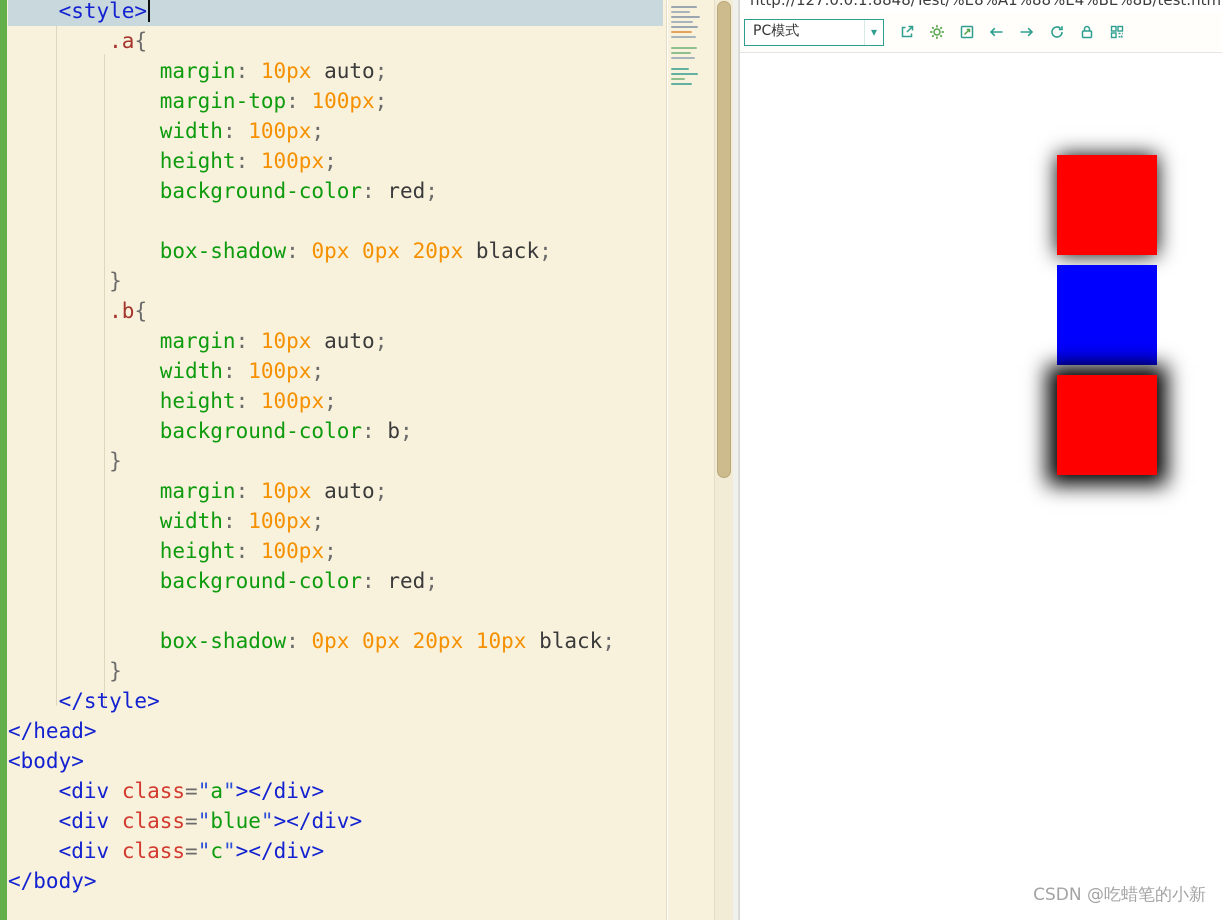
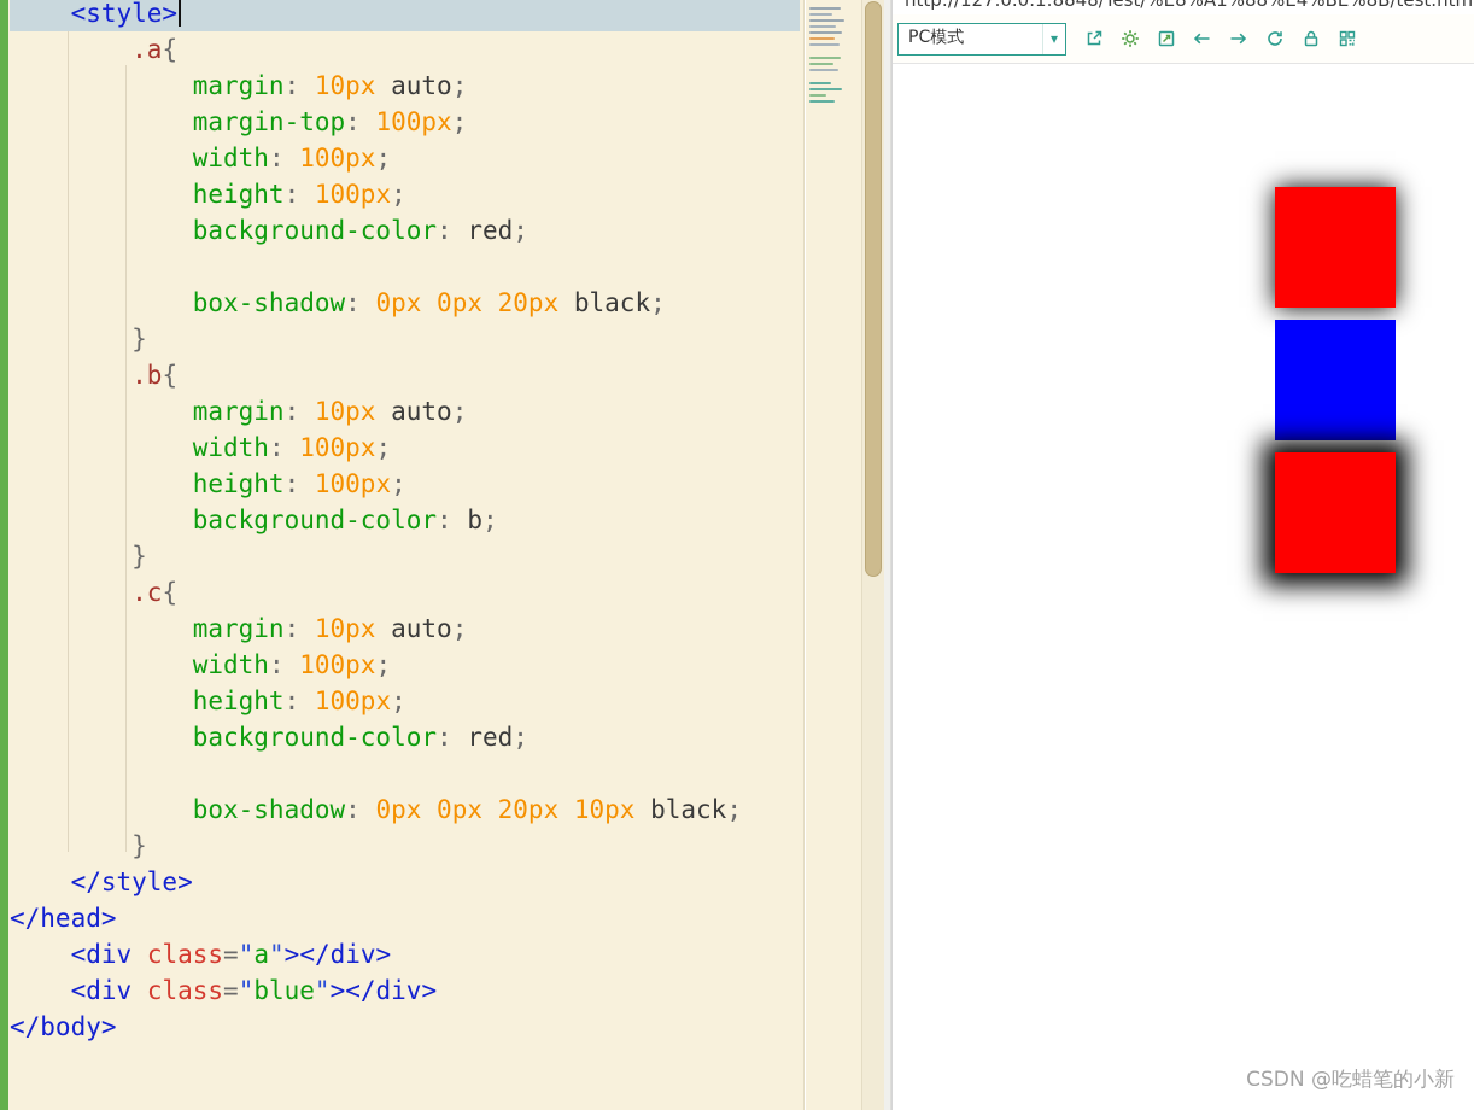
  <style>
  .a{
  margin: 10px auto;
  margin-top: 100px;
  width: 100px;
  height: 100px;
  background-color: red;
  box-shadow: 0px 0px 20px black;
  }
  .b{
  margin: 10px auto;
  width: 100px;
  height: 100px;
  background-color: b;
  }
+ .c{
  margin: 10px auto;
  width: 100px;
  height: 100px;
  background-color: red;
  box-shadow: 0px 0px 20px 10px black;
  }
  </style>
  </head>
- <body>
  <div class="a"></div>
  <div class="blue"></div>
- <div class="c"></div>
  </body>
  http://127.0.0.1:8848/Test/%E8%A1%88%E4%BE%8B/test.htm
  PC模式
  ▾
  CSDN @吃蜡笔的小新
